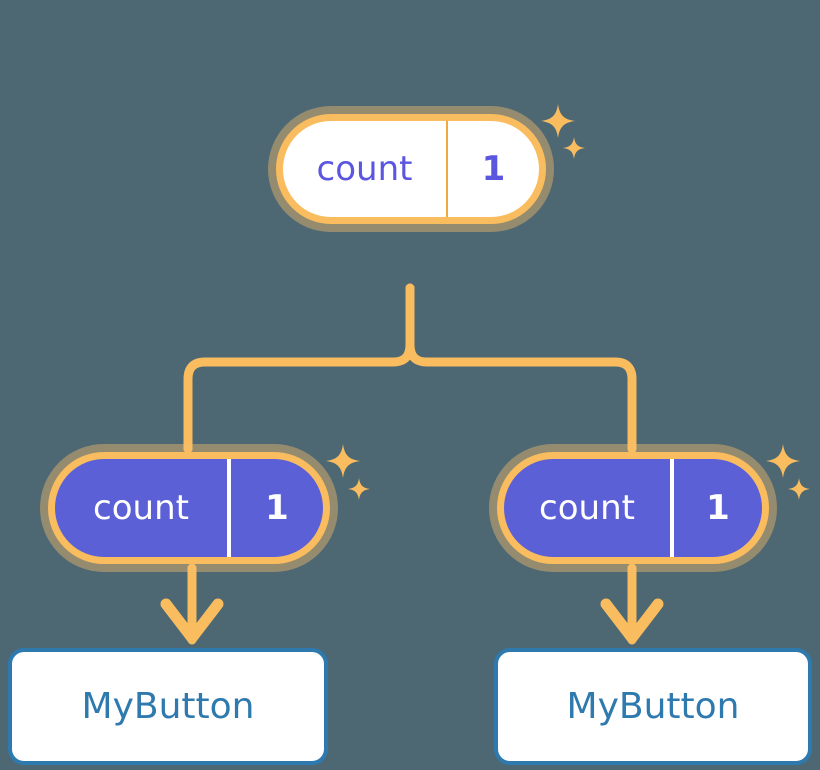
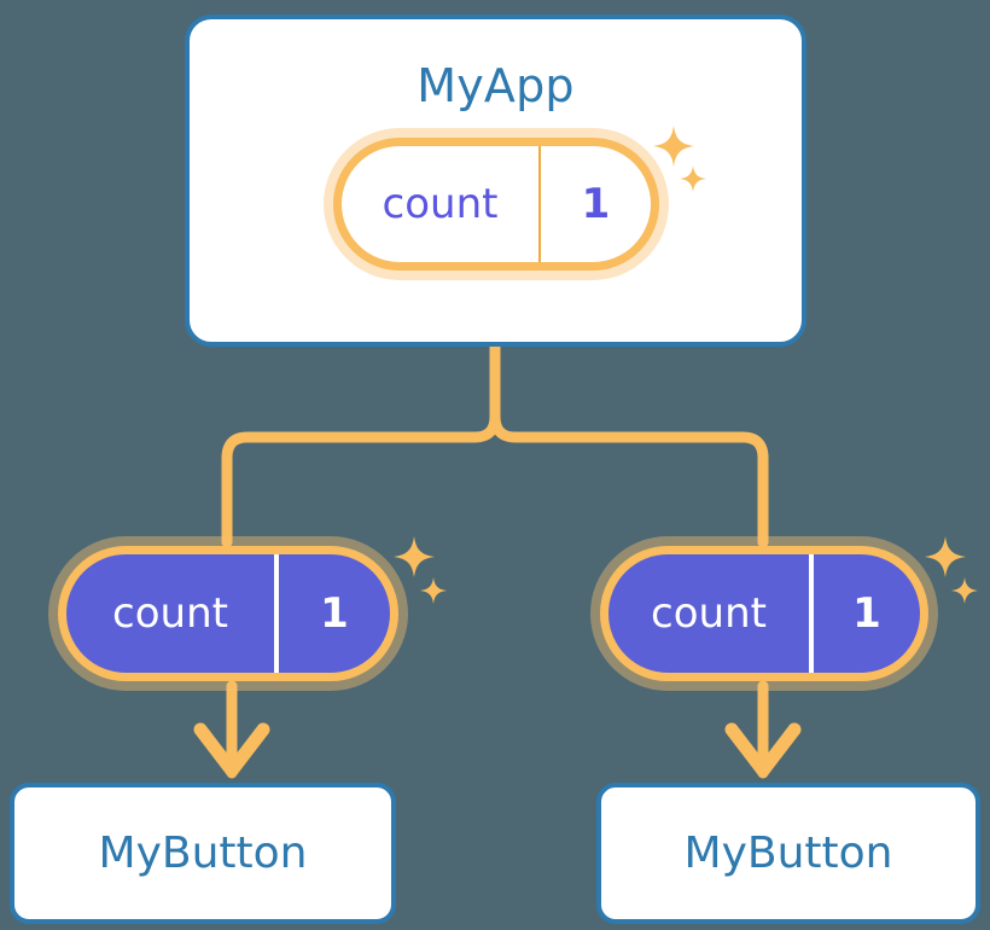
+ MyApp
  count
  1
  count
  1
  count
  1
  MyButton
  MyButton
